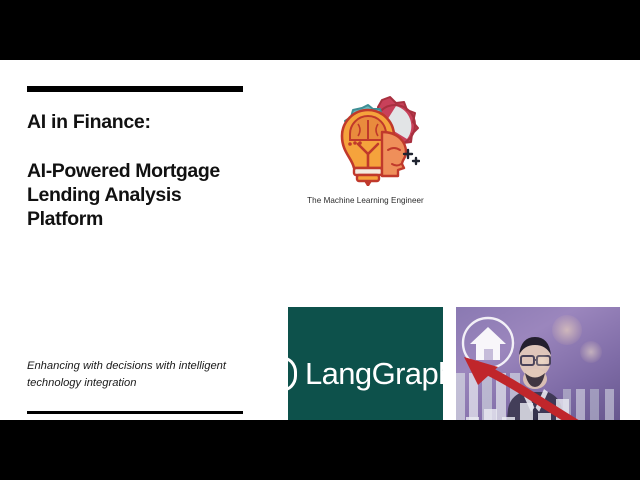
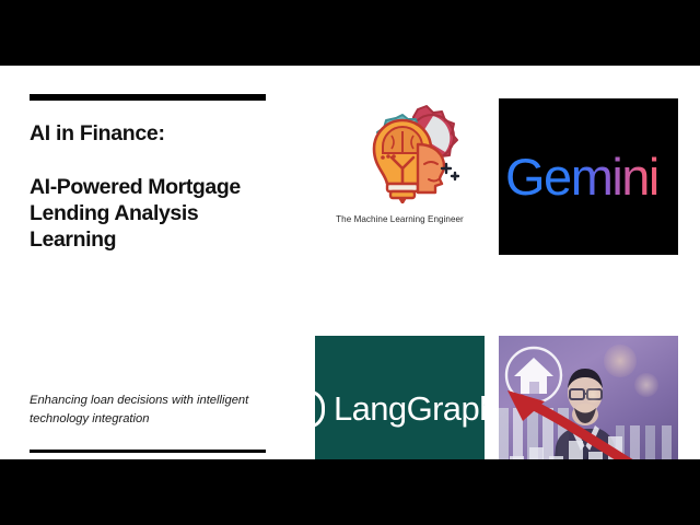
  AI in Finance:
- AI-Powered Mortgage Lending Analysis Platform
+ AI-Powered Mortgage Lending Analysis Learning
- Enhancing with decisions with intelligent technology integration
+ Enhancing loan decisions with intelligent technology integration
  The Machine Learning Engineer
+ Gemini
  LangGrap
